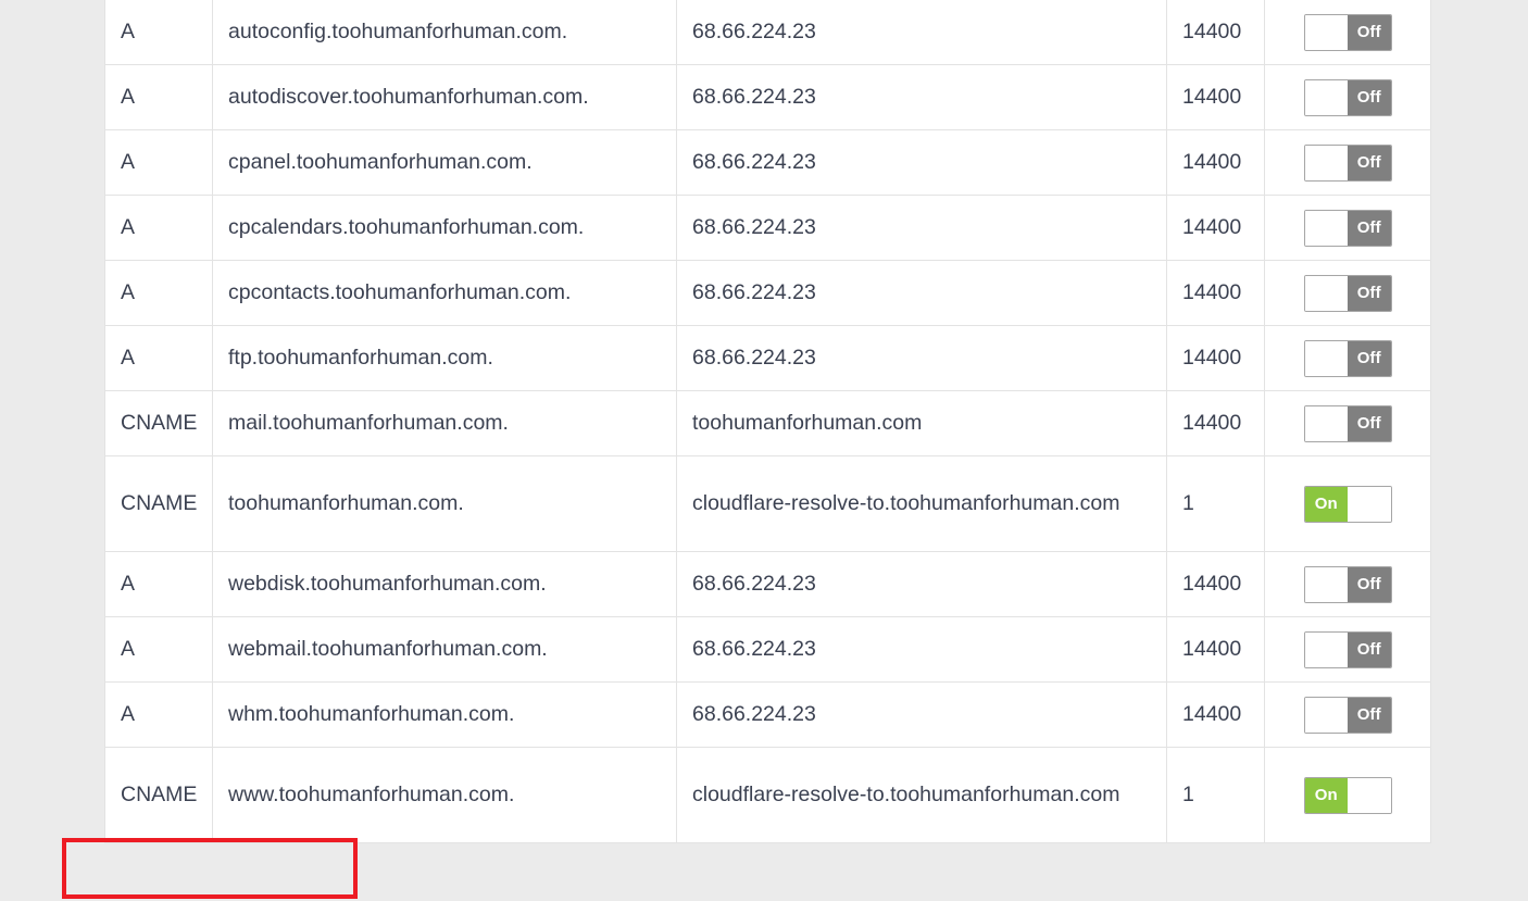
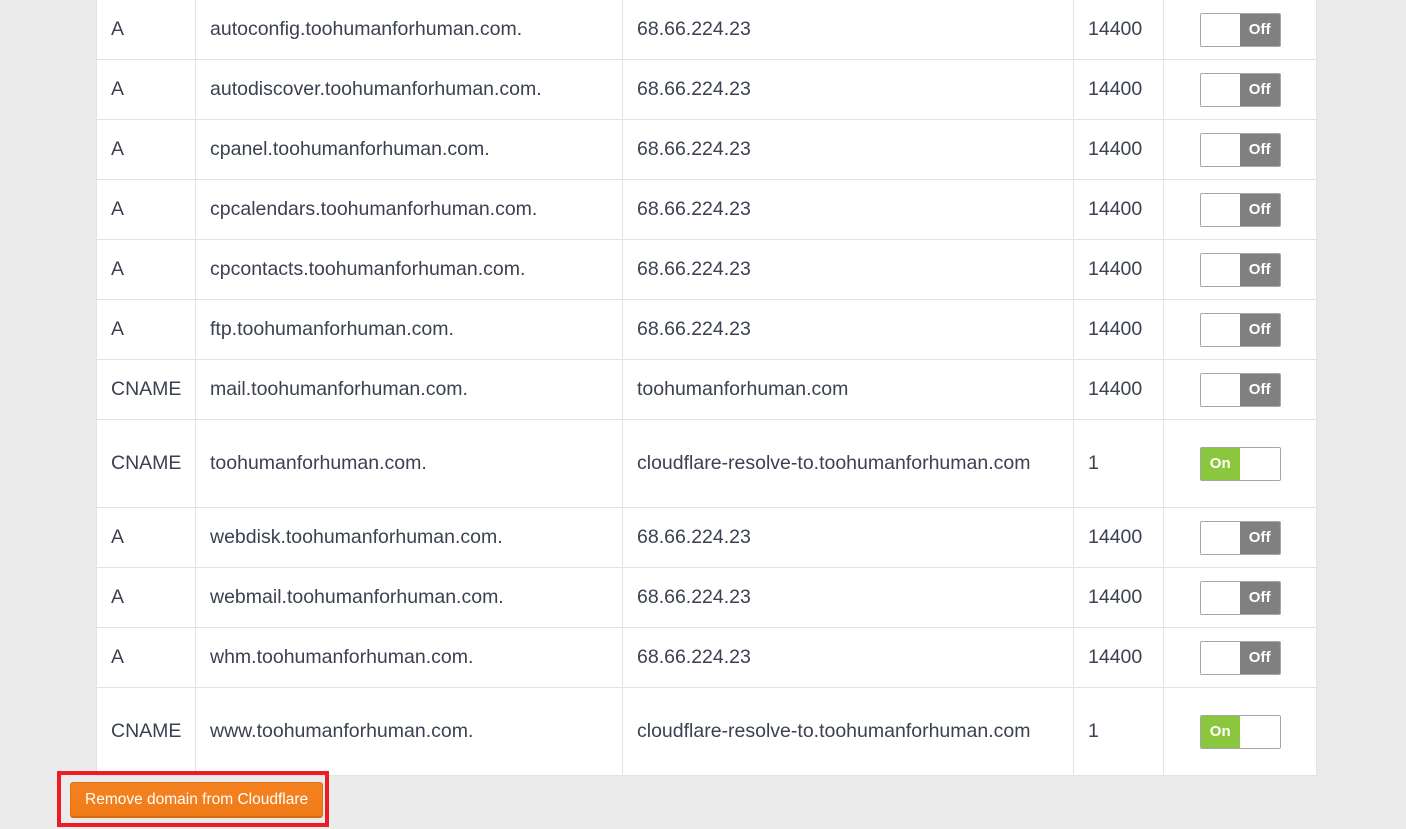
  A	autoconfig.toohumanforhuman.com.	68.66.224.23	14400	Off
  A	autodiscover.toohumanforhuman.com.	68.66.224.23	14400	Off
  A	cpanel.toohumanforhuman.com.	68.66.224.23	14400	Off
  A	cpcalendars.toohumanforhuman.com.	68.66.224.23	14400	Off
  A	cpcontacts.toohumanforhuman.com.	68.66.224.23	14400	Off
  A	ftp.toohumanforhuman.com.	68.66.224.23	14400	Off
  CNAME	mail.toohumanforhuman.com.	toohumanforhuman.com	14400	Off
  CNAME	toohumanforhuman.com.	cloudflare-resolve-to.toohumanforhuman.com	1	On
  A	webdisk.toohumanforhuman.com.	68.66.224.23	14400	Off
  A	webmail.toohumanforhuman.com.	68.66.224.23	14400	Off
  A	whm.toohumanforhuman.com.	68.66.224.23	14400	Off
  CNAME	www.toohumanforhuman.com.	cloudflare-resolve-to.toohumanforhuman.com	1	On
+ Remove domain from Cloudflare
